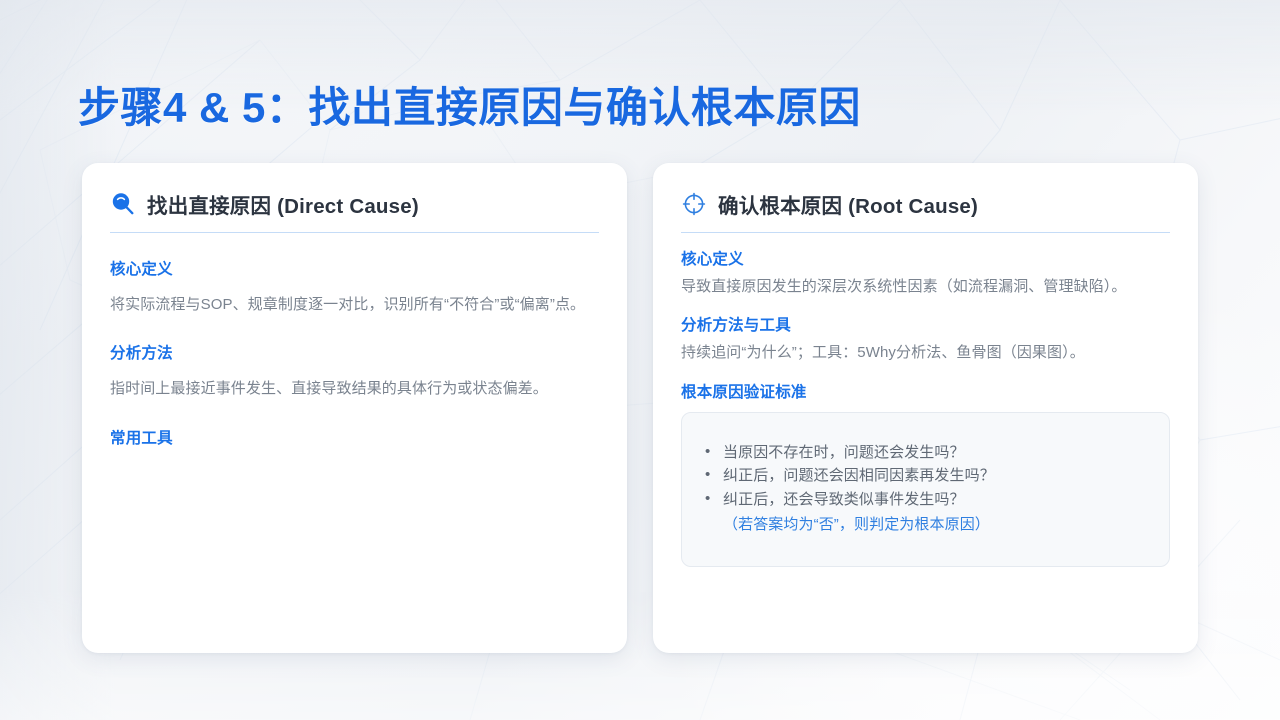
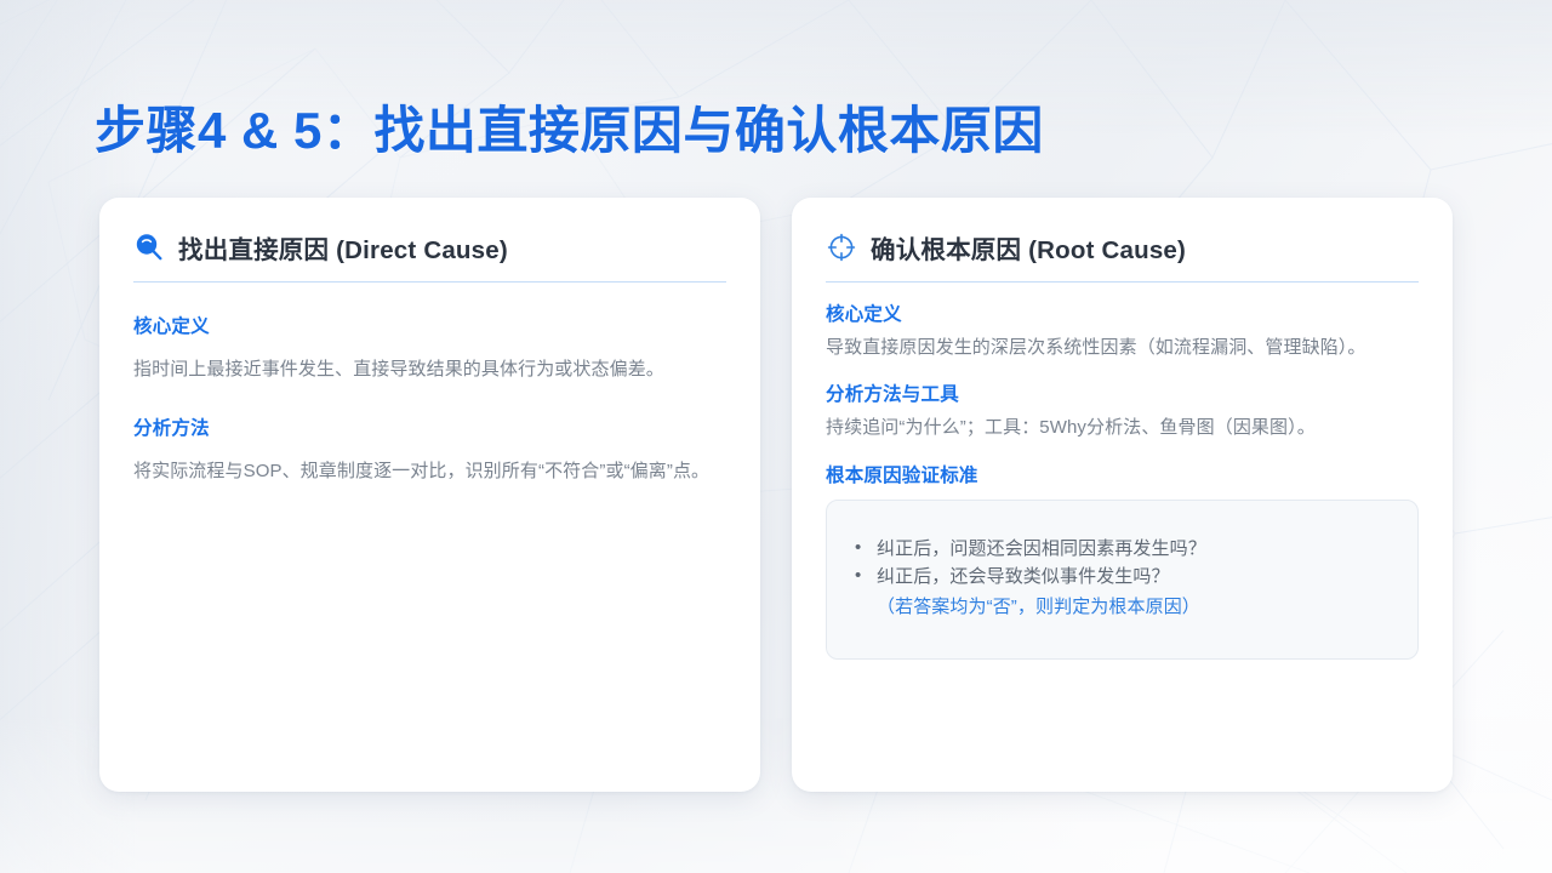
  步骤4 & 5：找出直接原因与确认根本原因
  找出直接原因 (Direct Cause)
  核心定义
- 将实际流程与SOP、规章制度逐一对比，识别所有“不符合”或“偏离”点。
+ 指时间上最接近事件发生、直接导致结果的具体行为或状态偏差。
  分析方法
- 指时间上最接近事件发生、直接导致结果的具体行为或状态偏差。
+ 将实际流程与SOP、规章制度逐一对比，识别所有“不符合”或“偏离”点。
- 常用工具
  确认根本原因 (Root Cause)
  核心定义
  导致直接原因发生的深层次系统性因素（如流程漏洞、管理缺陷）。
  分析方法与工具
  持续追问“为什么”；工具：5Why分析法、鱼骨图（因果图）。
  根本原因验证标准
- 当原因不存在时，问题还会发生吗？
  纠正后，问题还会因相同因素再发生吗？
  纠正后，还会导致类似事件发生吗？
  （若答案均为“否”，则判定为根本原因）
